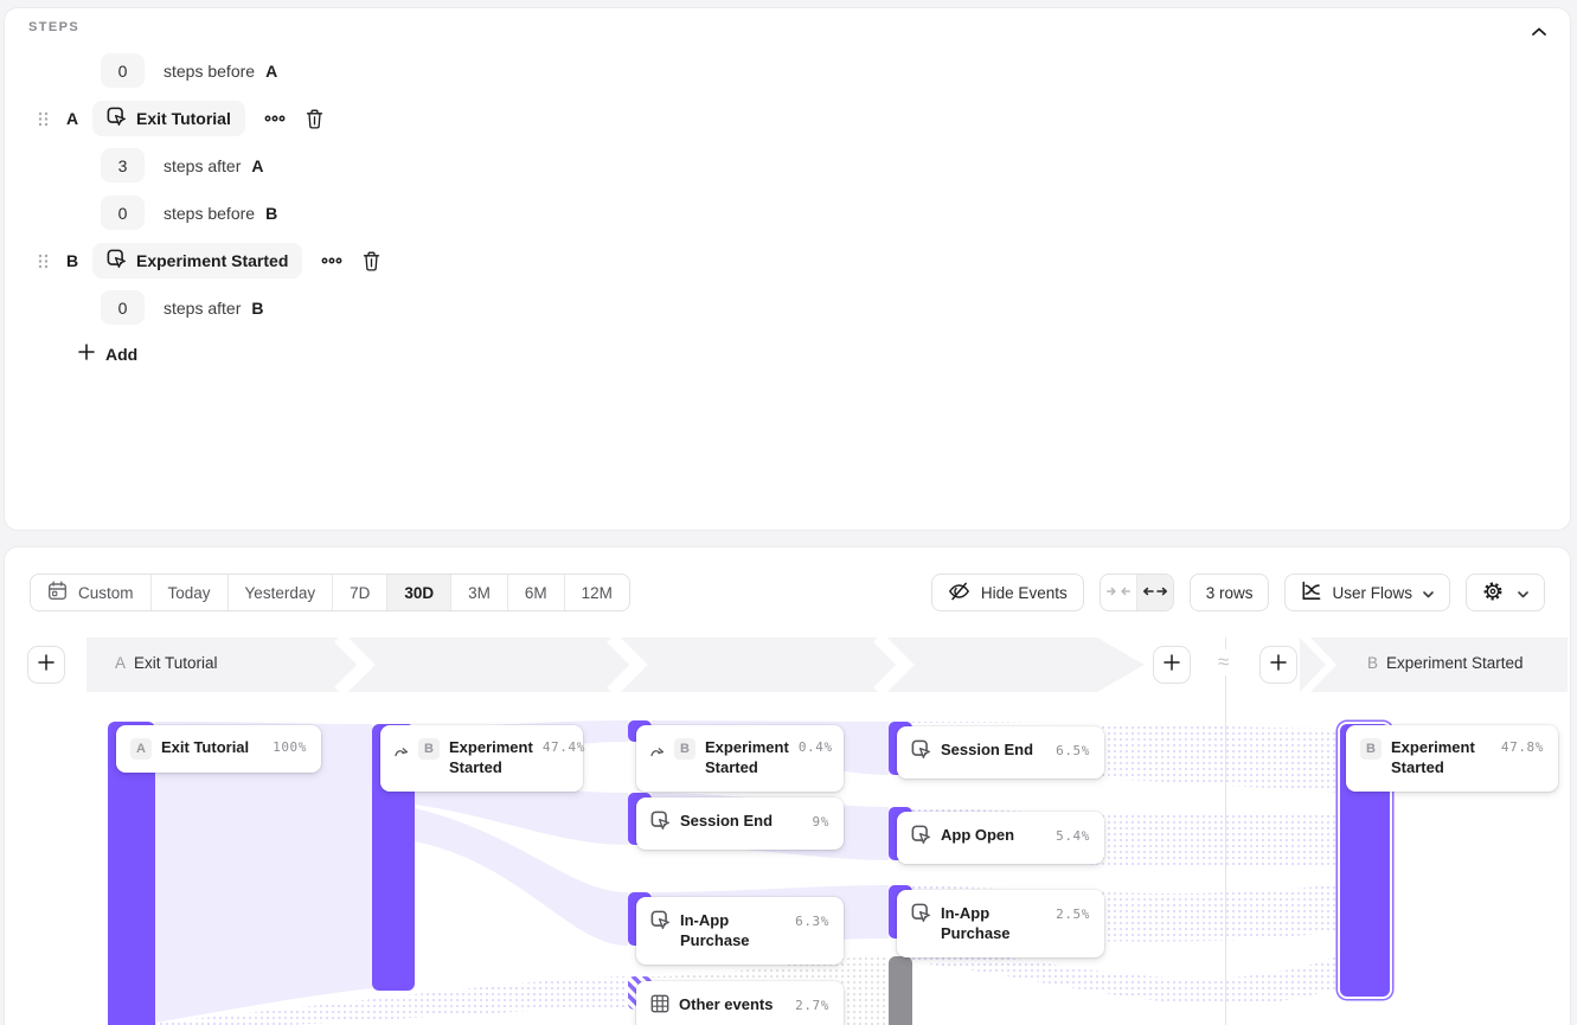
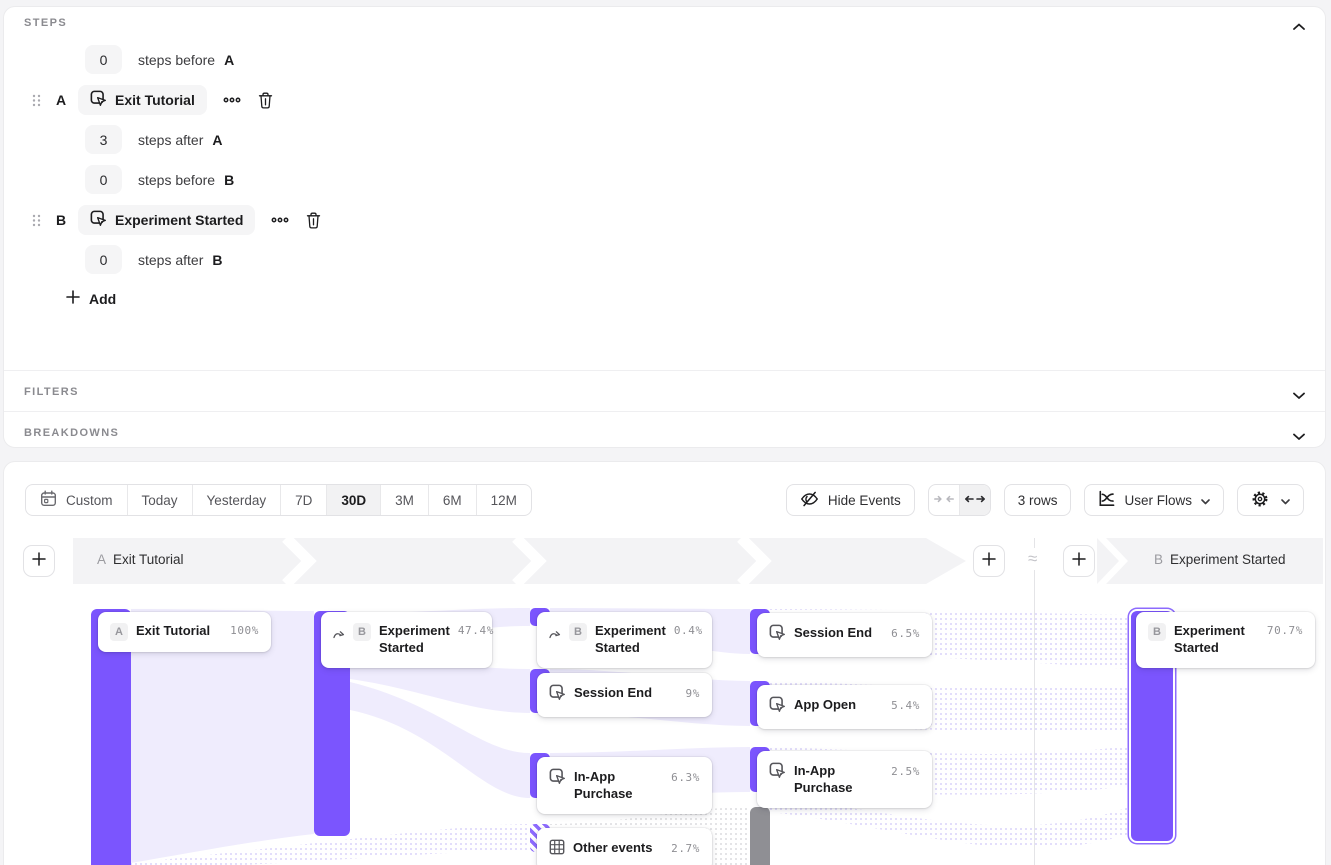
  STEPS
  0
  steps before
  A
  A
  Exit Tutorial
  3
  steps after
  A
  0
  steps before
  B
  B
  Experiment Started
  0
  steps after
  B
  Add
+ FILTERS
+ BREAKDOWNS
  Custom
  Today
  Yesterday
  7D
  30D
  3M
  6M
  12M
  Hide Events
  3 rows
  User Flows
  A
  Exit Tutorial
  ≈
  B
  Experiment Started
  A
  Exit Tutorial
  100%
  B
  Experiment Started
  47.4%
  B
  Experiment Started
  0.4%
  Session End
  9%
  In-App Purchase
  6.3%
  Other events
  2.7%
  Session End
  6.5%
  App Open
  5.4%
  In-App Purchase
  2.5%
  B
  Experiment Started
- 47.8%
+ 70.7%
